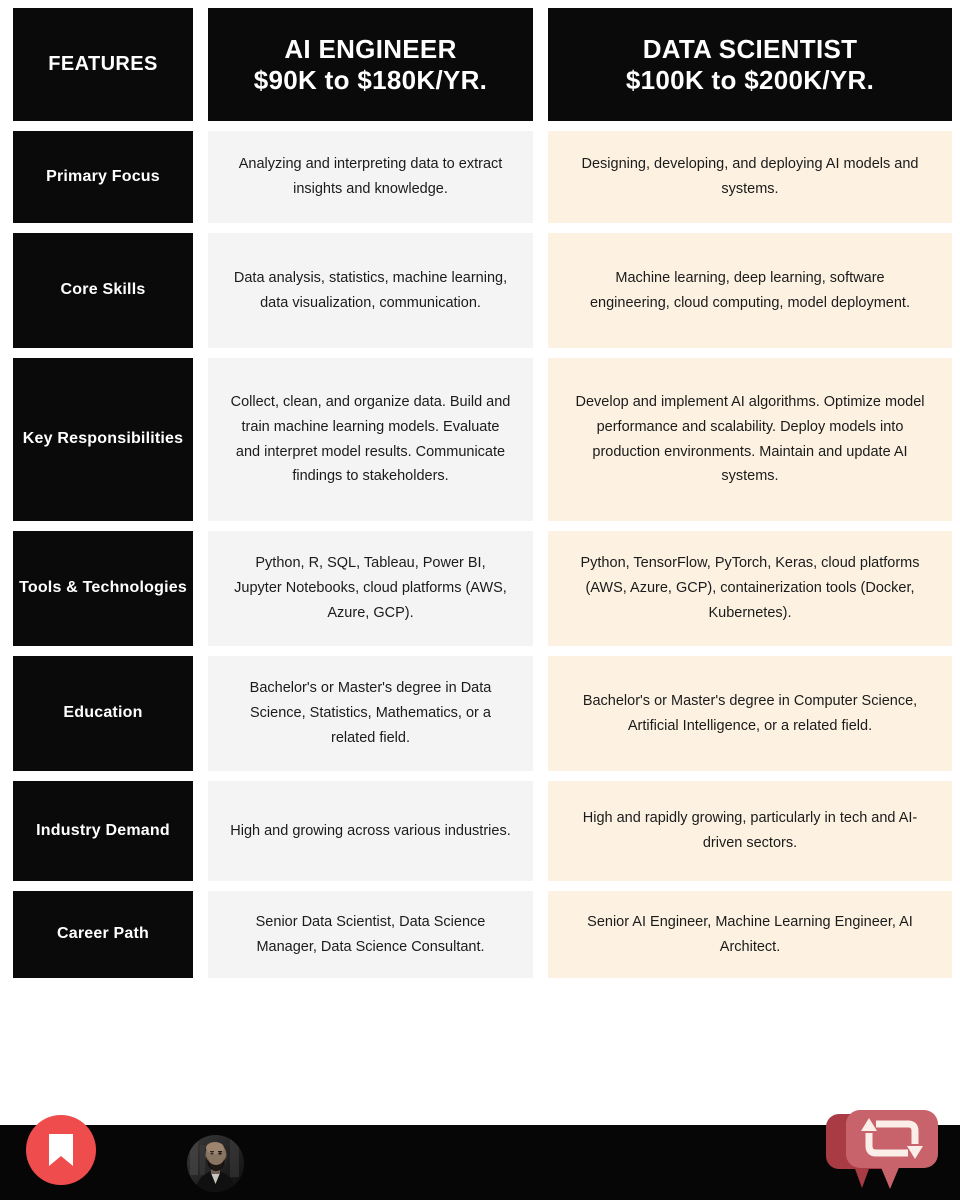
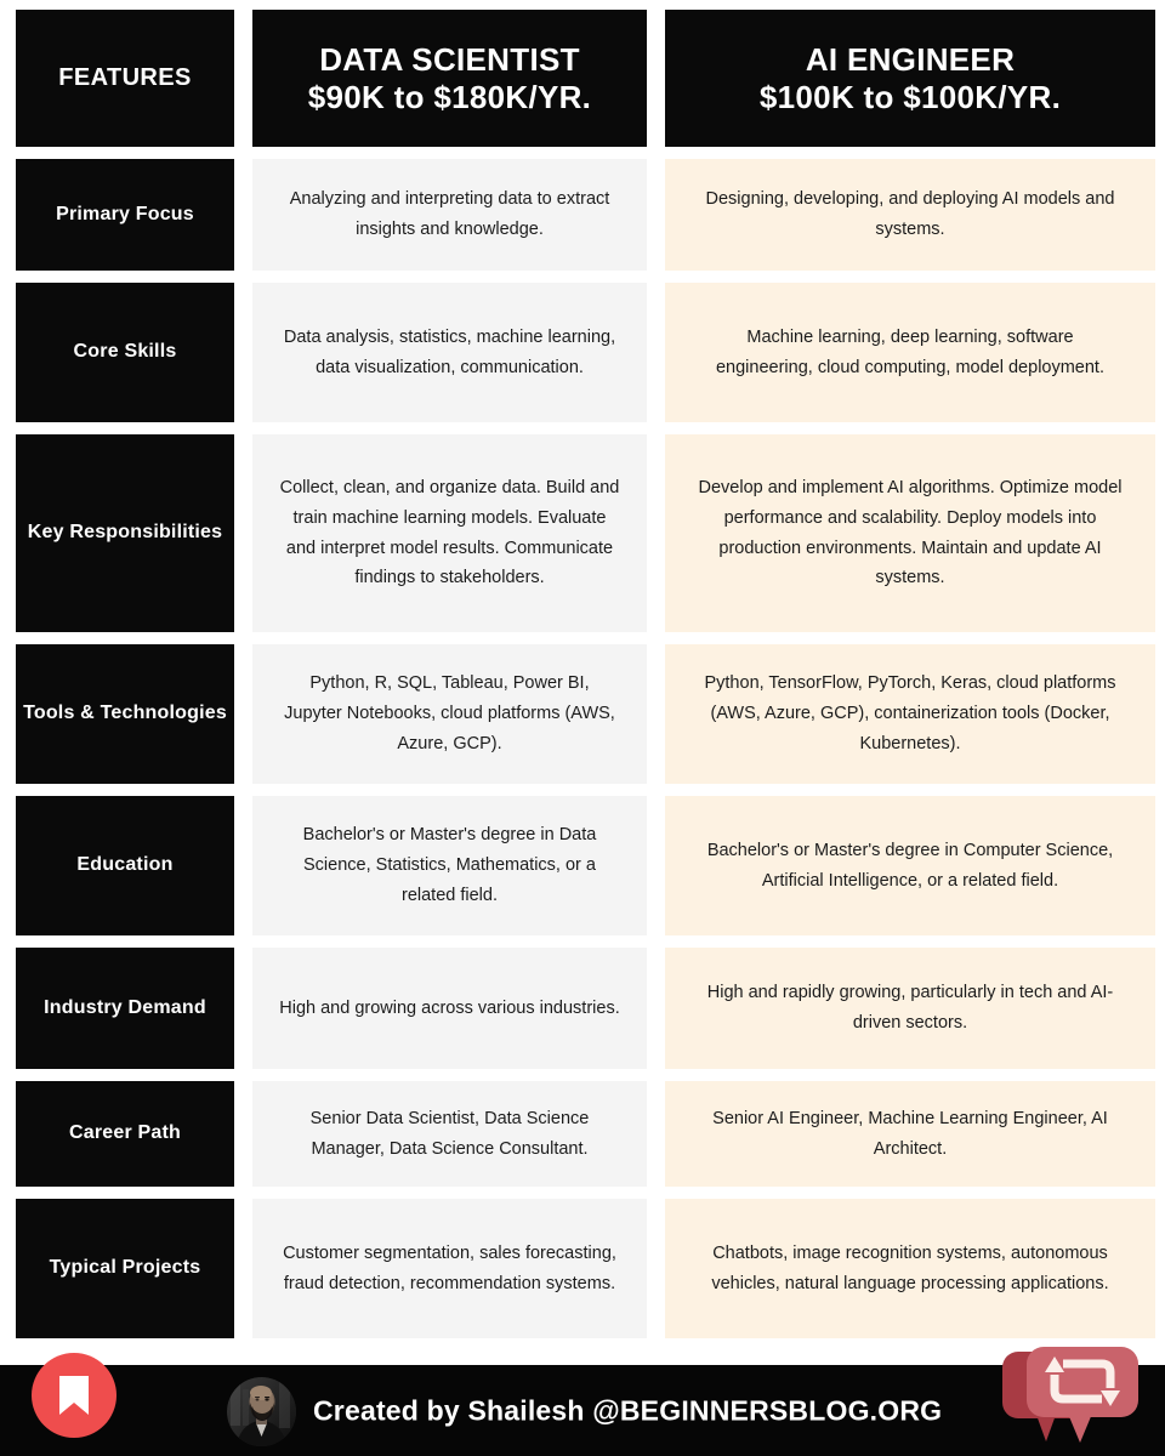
  FEATURES
- AI ENGINEER
+ DATA SCIENTIST
  $90K to $180K/YR.
- DATA SCIENTIST
+ AI ENGINEER
- $100K to $200K/YR.
+ $100K to $100K/YR.
  Primary Focus
  Analyzing and interpreting data to extract insights and knowledge.
  Designing, developing, and deploying AI models and systems.
  Core Skills
  Data analysis, statistics, machine learning, data visualization, communication.
  Machine learning, deep learning, software engineering, cloud computing, model deployment.
  Key Responsibilities
  Collect, clean, and organize data. Build and train machine learning models. Evaluate and interpret model results. Communicate findings to stakeholders.
  Develop and implement AI algorithms. Optimize model performance and scalability. Deploy models into production environments. Maintain and update AI systems.
  Tools & Technologies
  Python, R, SQL, Tableau, Power BI, Jupyter Notebooks, cloud platforms (AWS, Azure, GCP).
  Python, TensorFlow, PyTorch, Keras, cloud platforms (AWS, Azure, GCP), containerization tools (Docker, Kubernetes).
  Education
  Bachelor's or Master's degree in Data Science, Statistics, Mathematics, or a related field.
  Bachelor's or Master's degree in Computer Science, Artificial Intelligence, or a related field.
  Industry Demand
  High and growing across various industries.
  High and rapidly growing, particularly in tech and AI-driven sectors.
  Career Path
  Senior Data Scientist, Data Science Manager, Data Science Consultant.
  Senior AI Engineer, Machine Learning Engineer, AI Architect.
+ Typical Projects
+ Customer segmentation, sales forecasting, fraud detection, recommendation systems.
+ Chatbots, image recognition systems, autonomous vehicles, natural language processing applications.
+ Created by Shailesh @BEGINNERSBLOG.ORG
